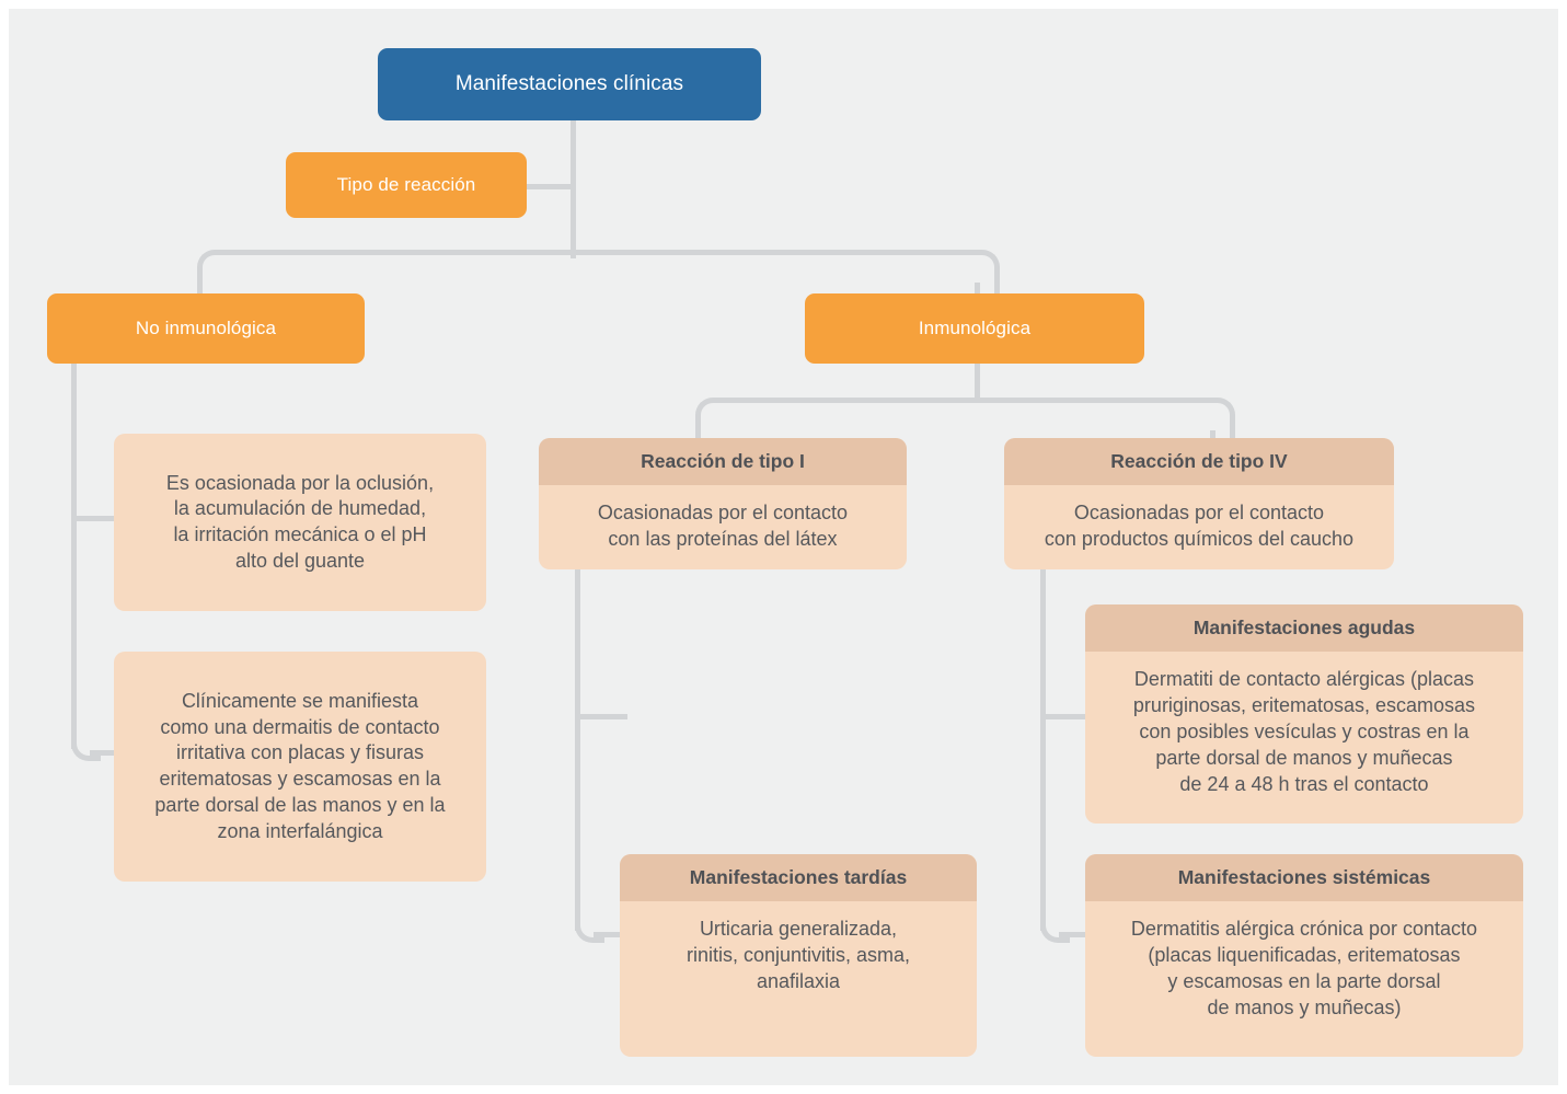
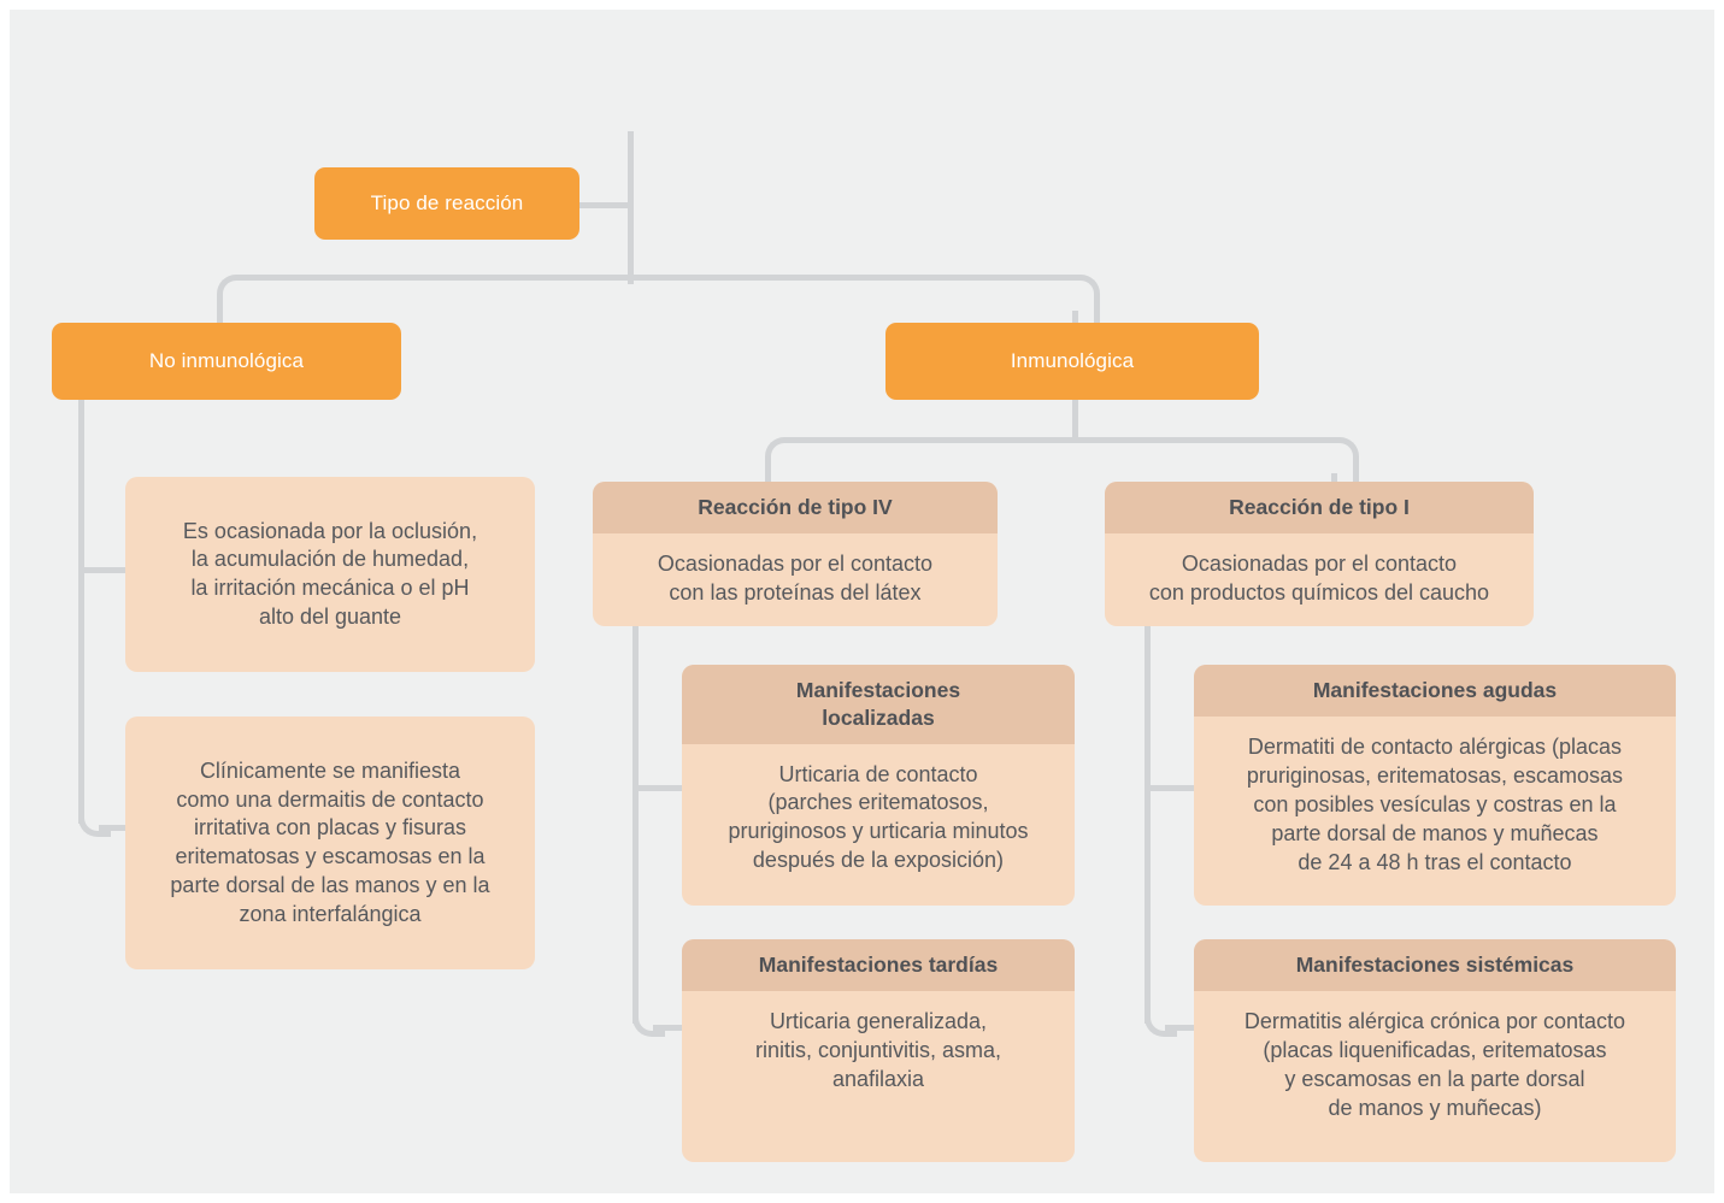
- Manifestaciones clínicas
  Tipo de reacción
  No inmunológica
  Inmunológica
  Es ocasionada por la oclusión,
  la acumulación de humedad,
  la irritación mecánica o el pH
  alto del guante
  Clínicamente se manifiesta
  como una dermaitis de contacto
  irritativa con placas y fisuras
  eritematosas y escamosas en la
  parte dorsal de las manos y en la
  zona interfalángica
- Reacción de tipo I
+ Reacción de tipo IV
  Ocasionadas por el contacto
  con las proteínas del látex
+ Manifestaciones
+ localizadas
+ Urticaria de contacto
+ (parches eritematosos,
+ pruriginosos y urticaria minutos
+ después de la exposición)
  Manifestaciones tardías
  Urticaria generalizada,
  rinitis, conjuntivitis, asma,
  anafilaxia
- Reacción de tipo IV
+ Reacción de tipo I
  Ocasionadas por el contacto
  con productos químicos del caucho
  Manifestaciones agudas
  Dermatiti de contacto alérgicas (placas
  pruriginosas, eritematosas, escamosas
  con posibles vesículas y costras en la
  parte dorsal de manos y muñecas
  de 24 a 48 h tras el contacto
  Manifestaciones sistémicas
  Dermatitis alérgica crónica por contacto
  (placas liquenificadas, eritematosas
  y escamosas en la parte dorsal
  de manos y muñecas)
